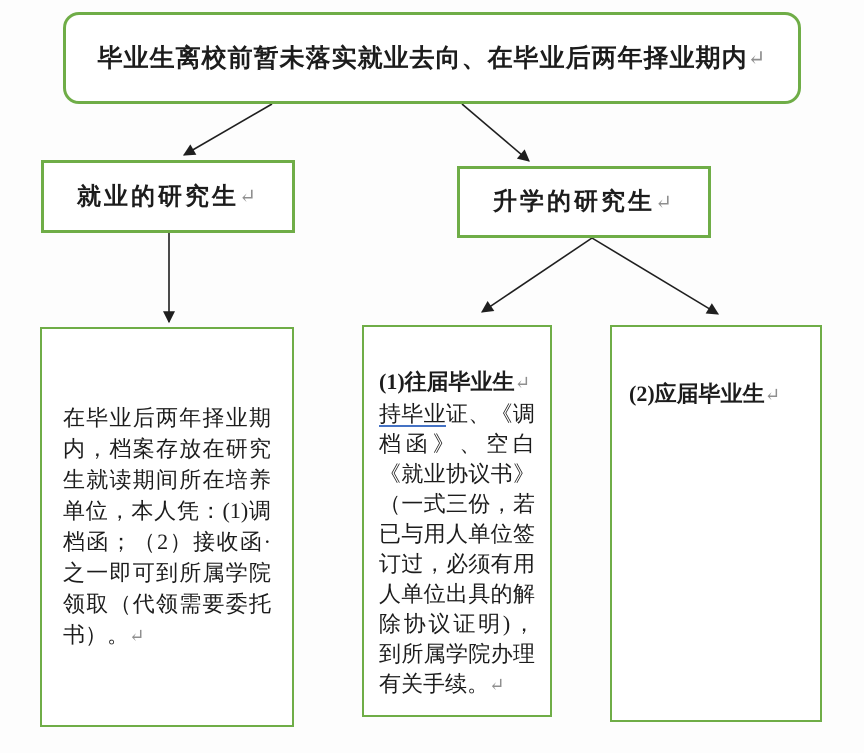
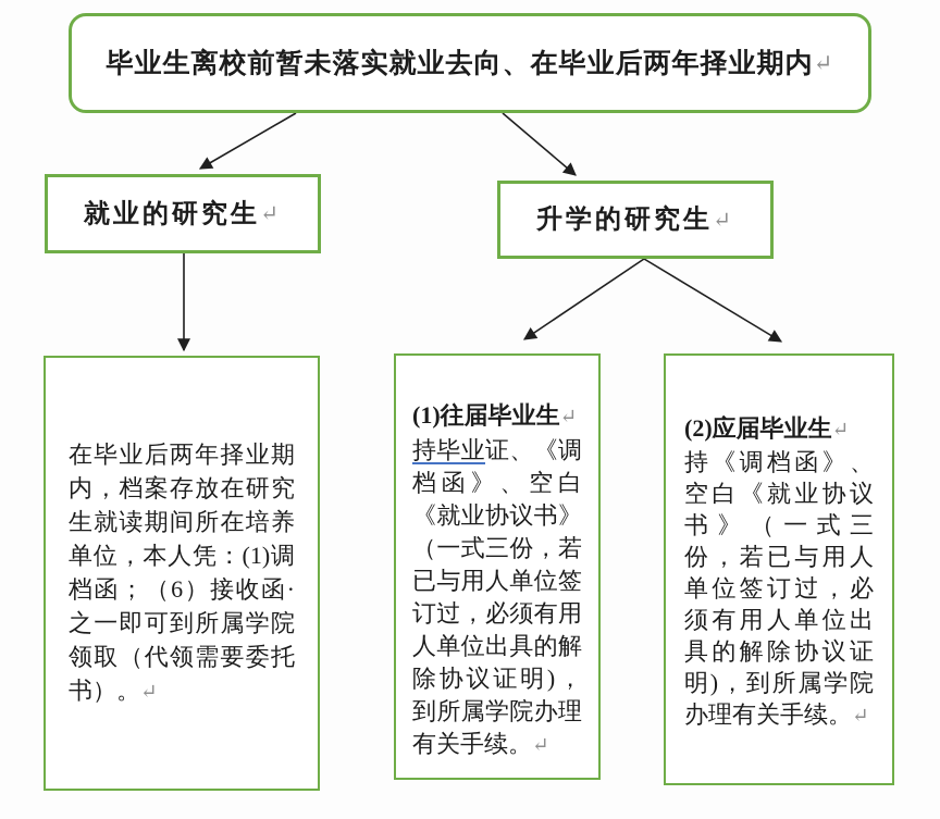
  毕业生离校前暂未落实就业去向、在毕业后两年择业期内
  ↵
  就业的研究生
  ↵
  升学的研究生
  ↵
- 在毕业后两年择业期内，档案存放在研究生就读期间所在培养单位，本人凭：(1)调档函；（2）接收函·之一即可到所属学院领取（代领需要委托书）。↵
+ 在毕业后两年择业期内，档案存放在研究生就读期间所在培养单位，本人凭：(1)调档函；（6）接收函·之一即可到所属学院领取（代领需要委托书）。↵
  (1)往届毕业生↵
  持毕业证、《调档函》、空白《就业协议书》（一式三份，若已与用人单位签订过，必须有用人单位出具的解除协议证明)，到所属学院办理有关手续。↵
  (2)应届毕业生↵
+ 持《调档函》、空白《就业协议书》（一式三份，若已与用人单位签订过，必须有用人单位出具的解除协议证明)，到所属学院办理有关手续。↵
